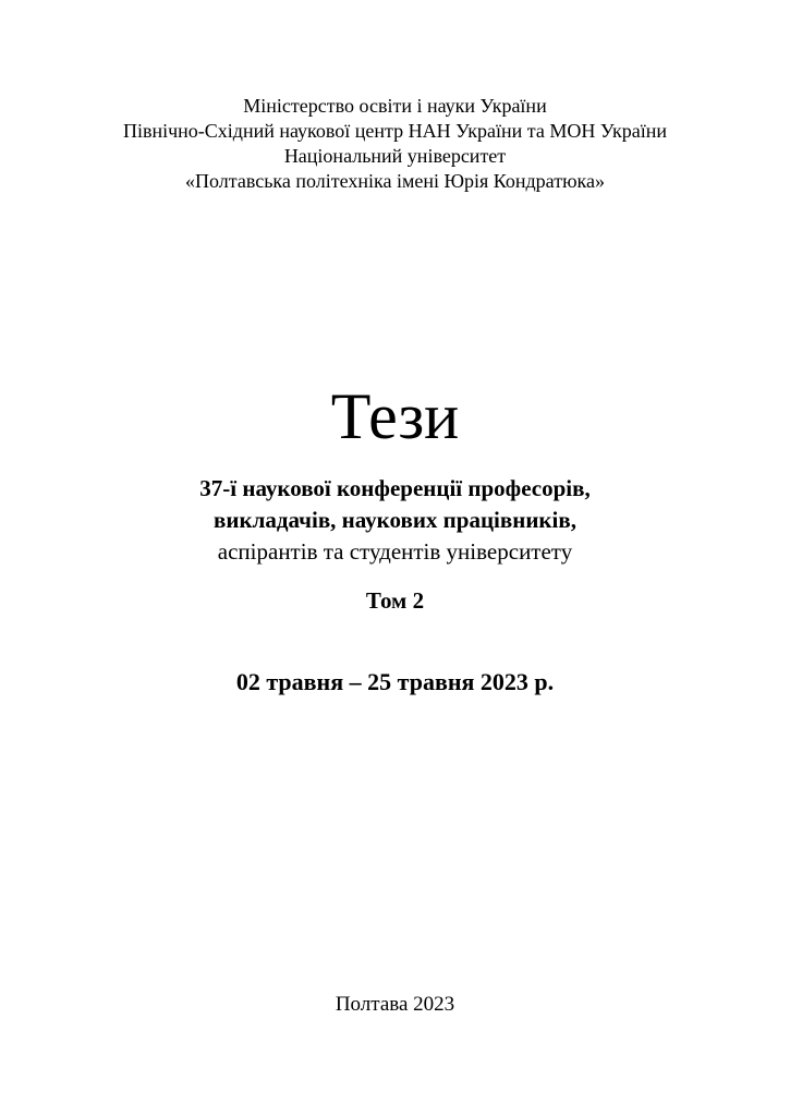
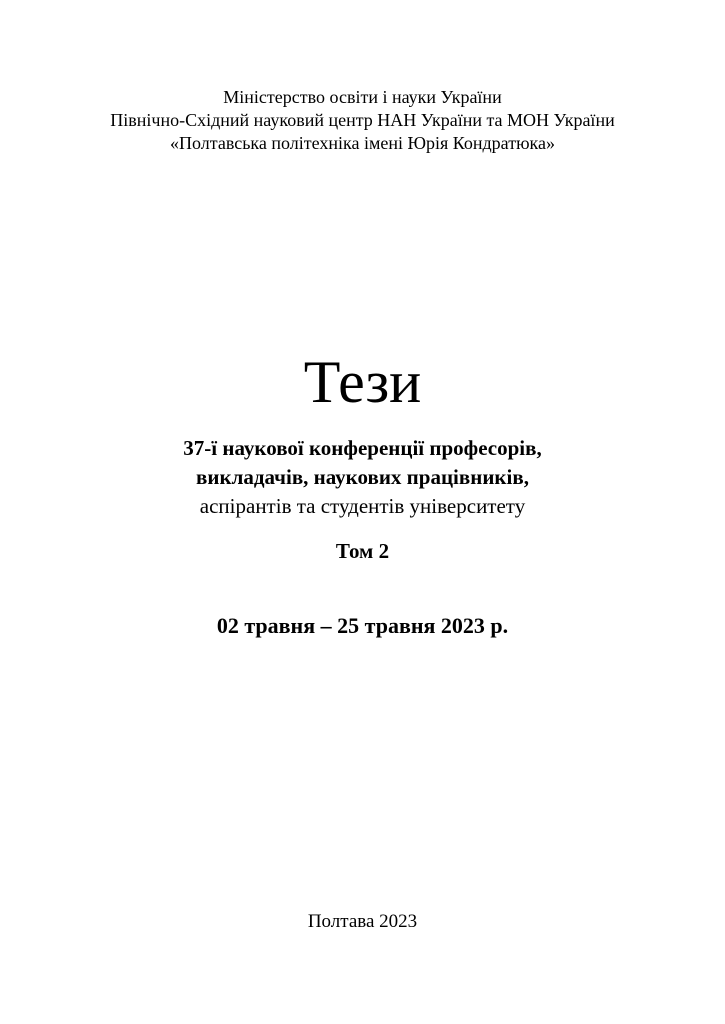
  Міністерство освіти і науки України
- Північно-Східний наукової центр НАН України та МОН України
+ Північно-Східний науковий центр НАН України та МОН України
- Національний університет
  «Полтавська політехніка імені Юрія Кондратюка»
  Тези
  37-ї наукової конференції професорів,
  викладачів, наукових працівників,
  аспірантів та студентів університету
  Том 2
  02 травня – 25 травня 2023 р.
  Полтава 2023
